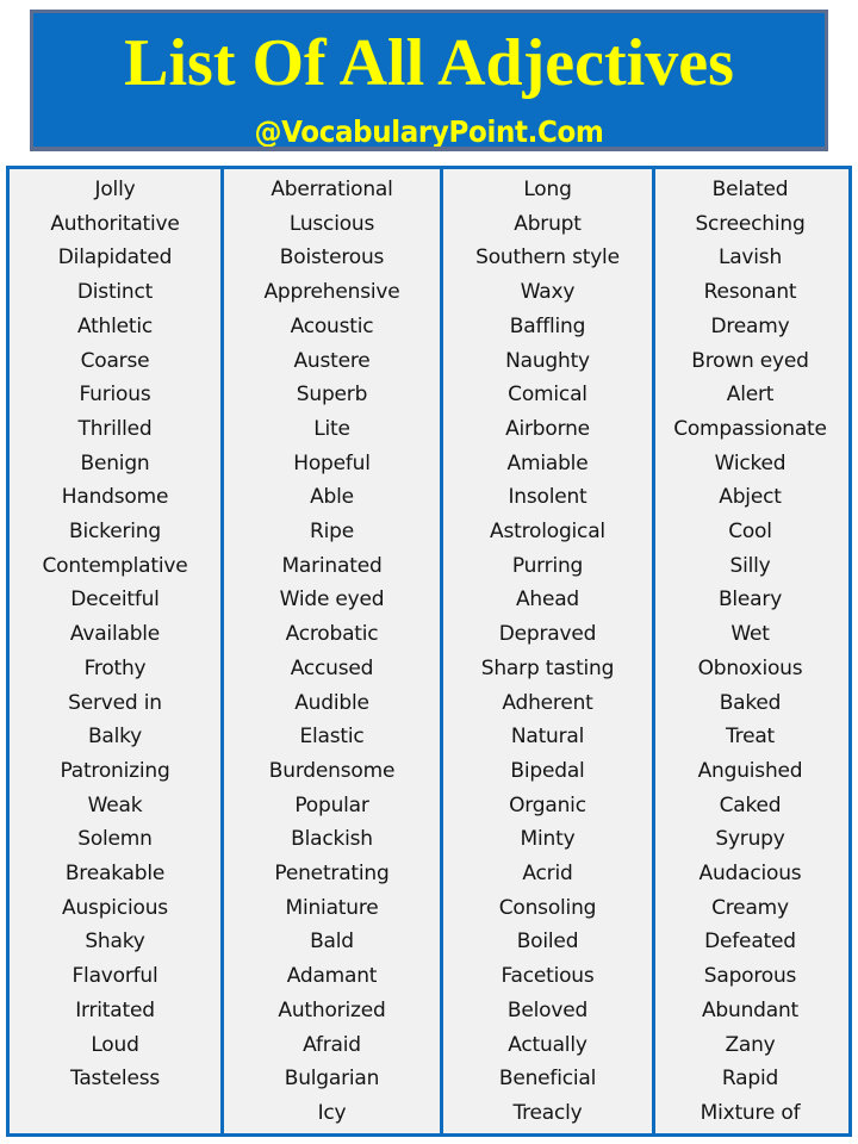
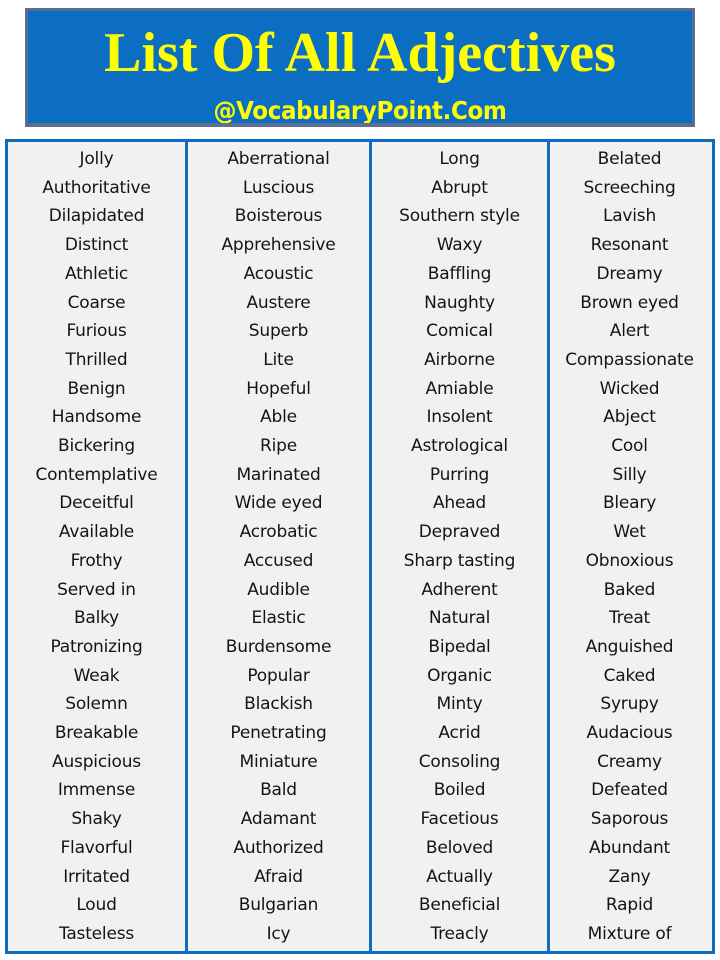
  List Of All Adjectives
  @VocabularyPoint.Com
  Jolly
  Authoritative
  Dilapidated
  Distinct
  Athletic
  Coarse
  Furious
  Thrilled
  Benign
  Handsome
  Bickering
  Contemplative
  Deceitful
  Available
  Frothy
  Served in
  Balky
  Patronizing
  Weak
  Solemn
  Breakable
  Auspicious
+ Immense
  Shaky
  Flavorful
  Irritated
  Loud
  Tasteless
  Aberrational
  Luscious
  Boisterous
  Apprehensive
  Acoustic
  Austere
  Superb
  Lite
  Hopeful
  Able
  Ripe
  Marinated
  Wide eyed
  Acrobatic
  Accused
  Audible
  Elastic
  Burdensome
  Popular
  Blackish
  Penetrating
  Miniature
  Bald
  Adamant
  Authorized
  Afraid
  Bulgarian
  Icy
  Long
  Abrupt
  Southern style
  Waxy
  Baffling
  Naughty
  Comical
  Airborne
  Amiable
  Insolent
  Astrological
  Purring
  Ahead
  Depraved
  Sharp tasting
  Adherent
  Natural
  Bipedal
  Organic
  Minty
  Acrid
  Consoling
  Boiled
  Facetious
  Beloved
  Actually
  Beneficial
  Treacly
  Belated
  Screeching
  Lavish
  Resonant
  Dreamy
  Brown eyed
  Alert
  Compassionate
  Wicked
  Abject
  Cool
  Silly
  Bleary
  Wet
  Obnoxious
  Baked
  Treat
  Anguished
  Caked
  Syrupy
  Audacious
  Creamy
  Defeated
  Saporous
  Abundant
  Zany
  Rapid
  Mixture of
